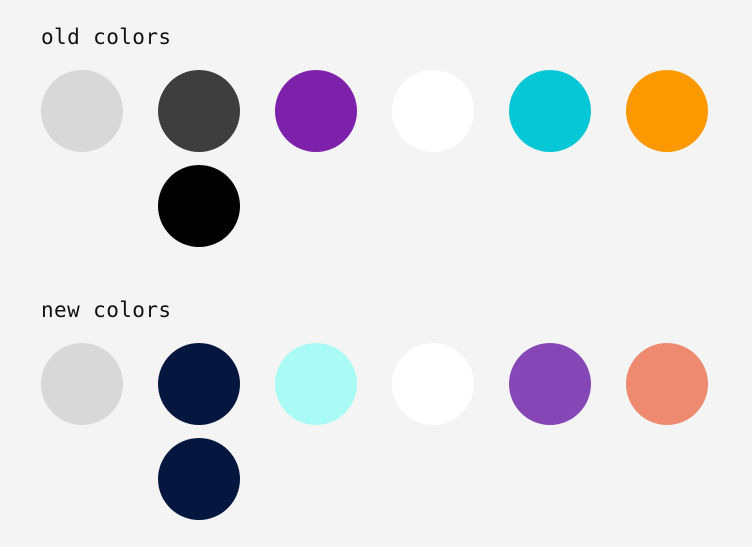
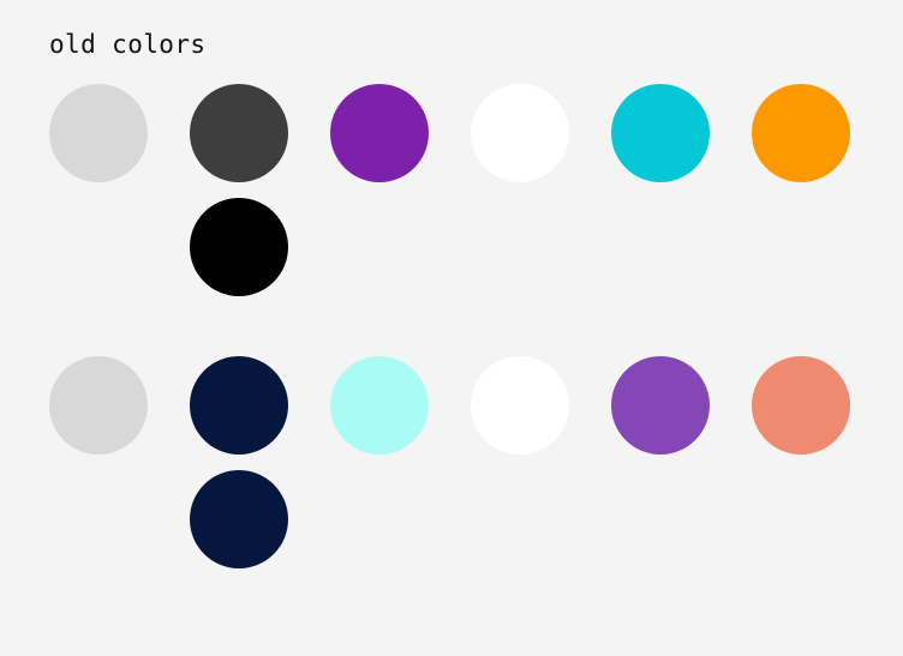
  old colors
- new colors
